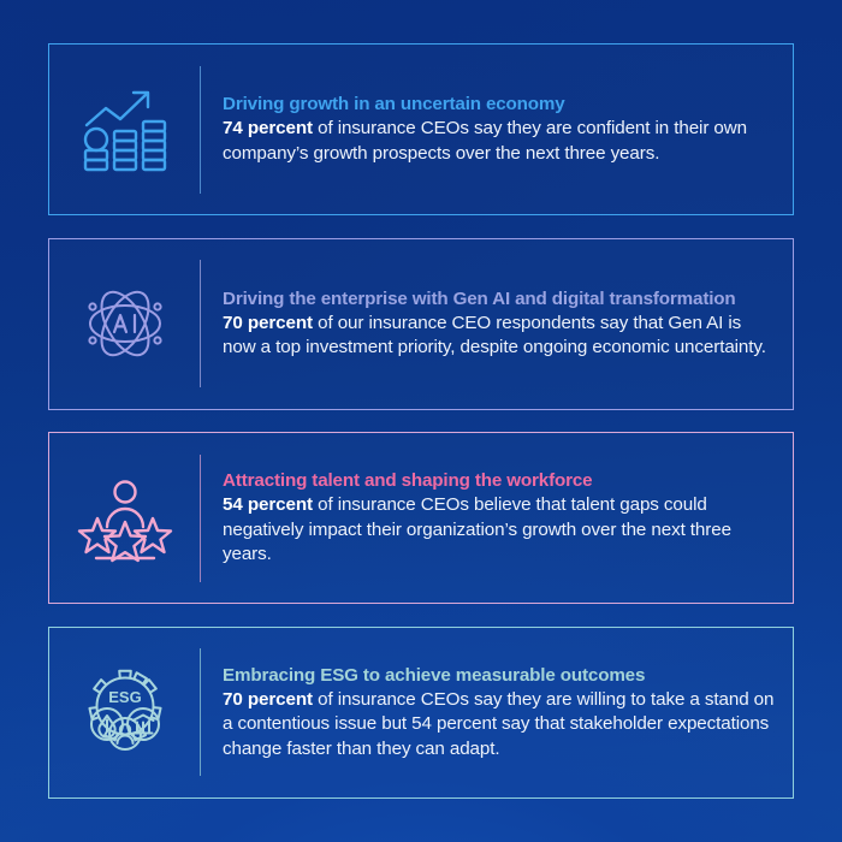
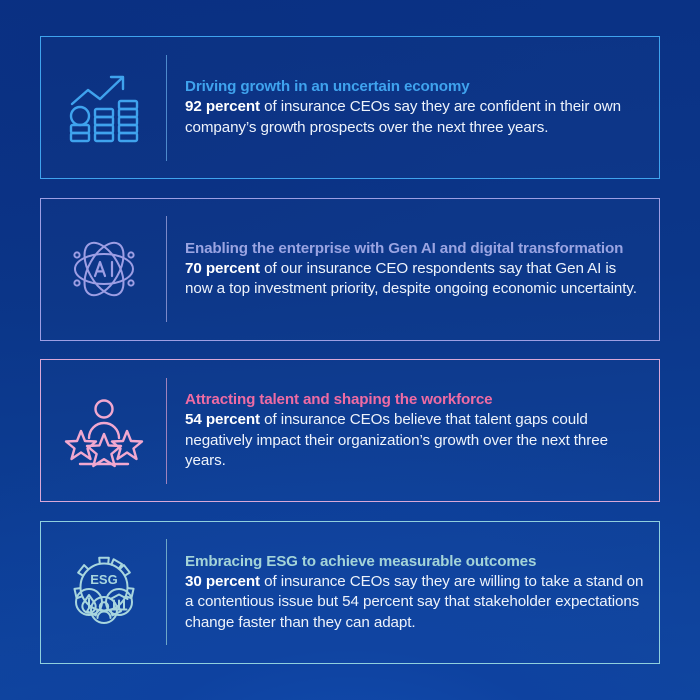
  Driving growth in an uncertain economy
- 74 percent of insurance CEOs say they are confident in their own company’s growth prospects over the next three years.
+ 92 percent of insurance CEOs say they are confident in their own company’s growth prospects over the next three years.
- Driving the enterprise with Gen AI and digital transformation
+ Enabling the enterprise with Gen AI and digital transformation
  70 percent of our insurance CEO respondents say that Gen AI is now a top investment priority, despite ongoing economic uncertainty.
  Attracting talent and shaping the workforce
  54 percent of insurance CEOs believe that talent gaps could negatively impact their organization’s growth over the next three years.
  ESG
  Embracing ESG to achieve measurable outcomes
- 70 percent of insurance CEOs say they are willing to take a stand on a contentious issue but 54 percent say that stakeholder expectations change faster than they can adapt.
+ 30 percent of insurance CEOs say they are willing to take a stand on a contentious issue but 54 percent say that stakeholder expectations change faster than they can adapt.
